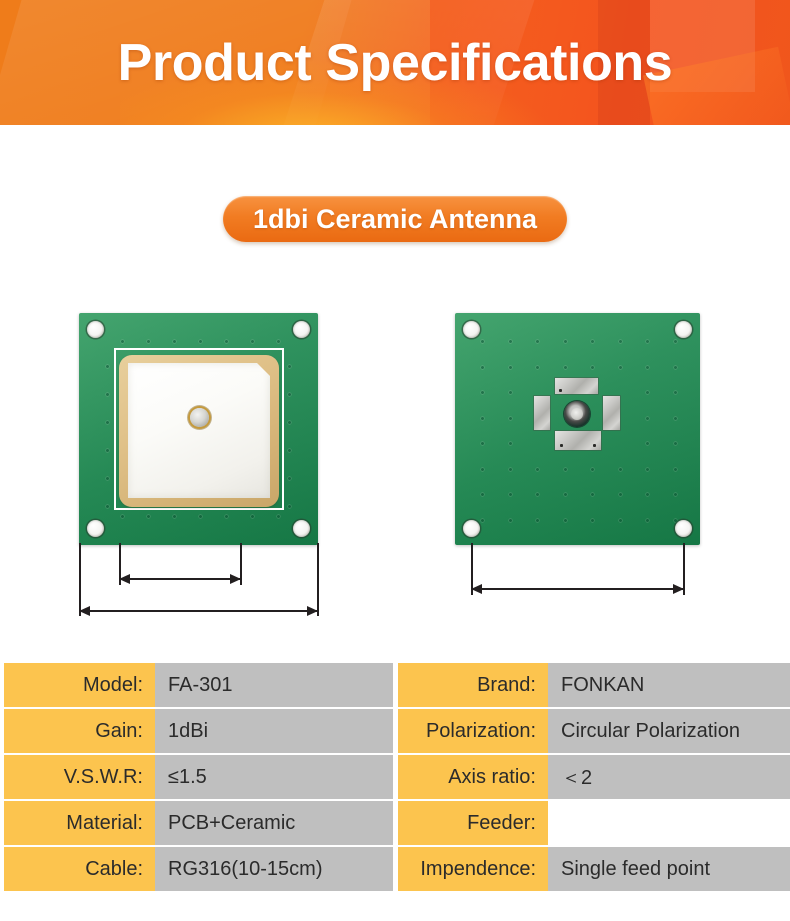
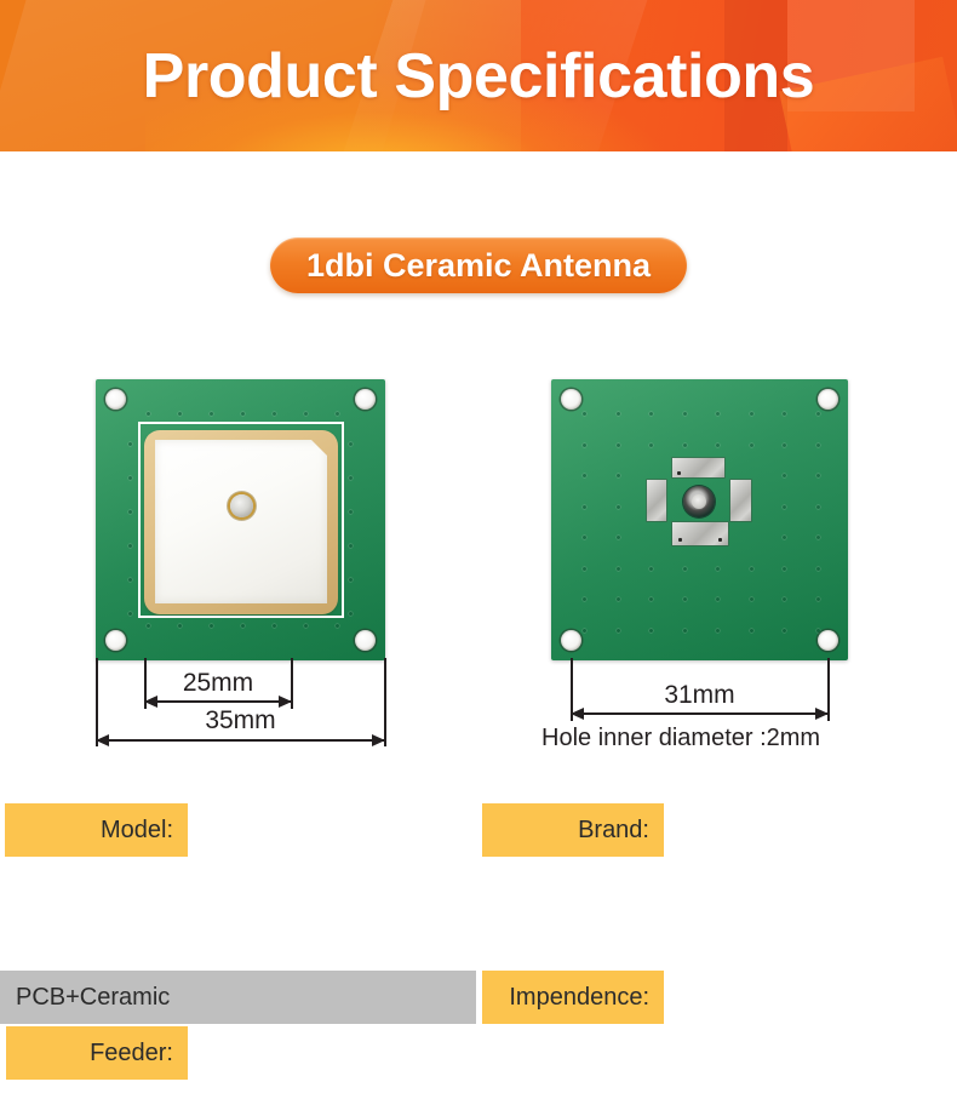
  Product Specifications
  1dbi Ceramic Antenna
+ 25mm
+ 35mm
+ 31mm
+ Hole inner diameter :2mm
  Model:
- FA-301
  Brand:
- FONKAN
- Gain:
- 1dBi
- Polarization:
- Circular Polarization
- V.S.W.R:
- ≤1.5
- Axis ratio:
- ＜2
- Material:
  PCB+Ceramic
- Feeder:
+ Impendence:
- Cable:
- RG316(10-15cm)
- Impendence:
+ Feeder:
- Single feed point
